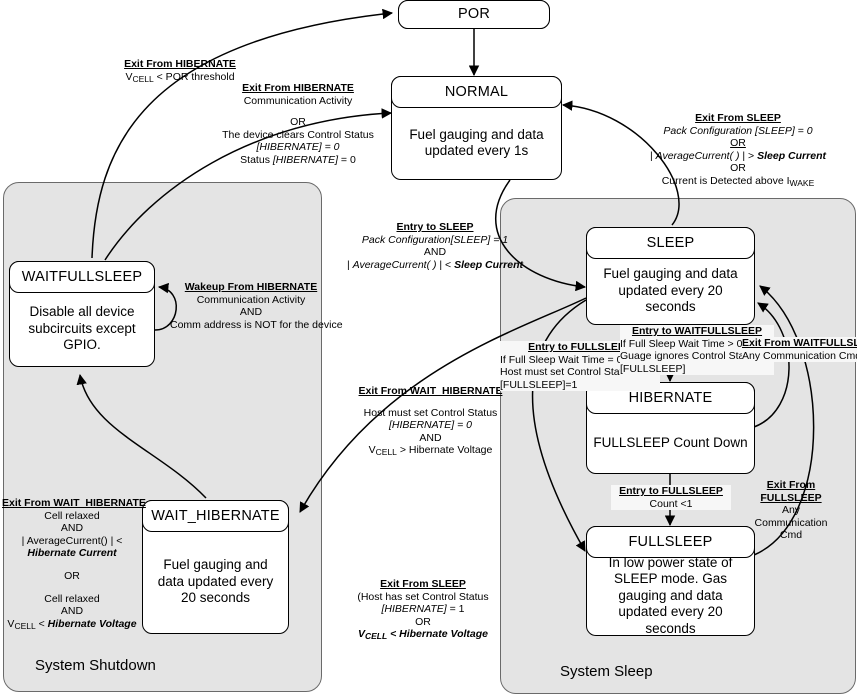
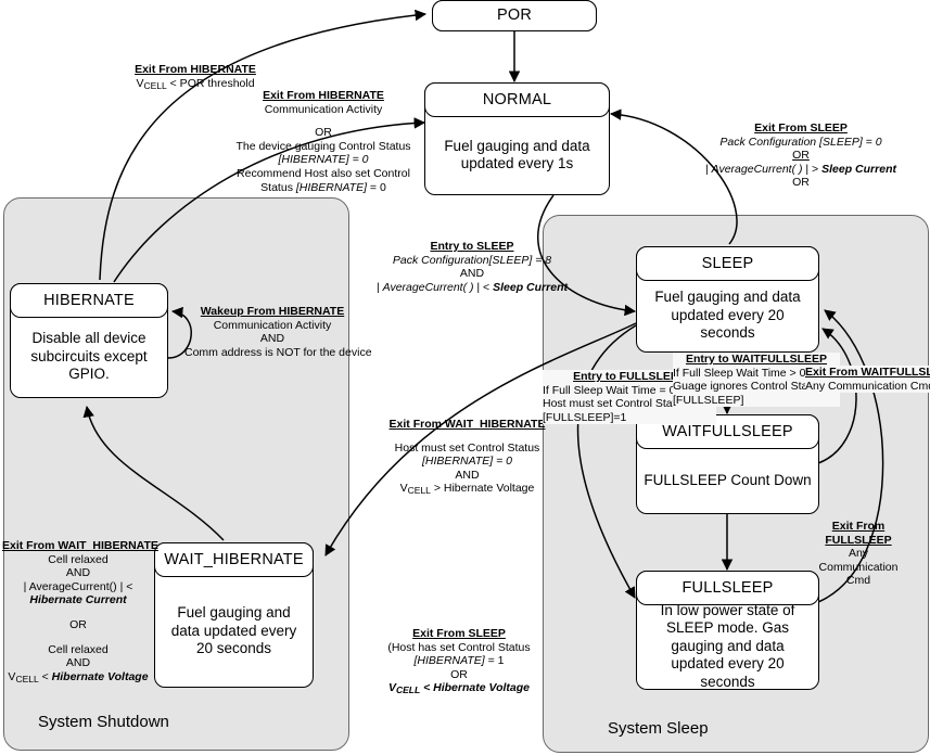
  System Shutdown
  System Sleep
  POR
  NORMAL
  Fuel gauging and data updated every 1s
- WAITFULLSLEEP
+ HIBERNATE
  Disable all device subcircuits except GPIO.
  WAIT_HIBERNATE
  Fuel gauging and data updated every 20 seconds
  SLEEP
  Fuel gauging and data updated every 20 seconds
- HIBERNATE
+ WAITFULLSLEEP
  FULLSLEEP Count Down
  FULLSLEEP
  In low power state of SLEEP mode. Gas gauging and data updated every 20 seconds
  Exit From HIBERNATE
  VCELL < POR threshold
  Exit From HIBERNATE
  Communication Activity
  OR
- The device clears Control Status
+ The device gauging Control Status
  [HIBERNATE] = 0
+ Recommend Host also set Control
  Status [HIBERNATE] = 0
  Exit From SLEEP
  Pack Configuration [SLEEP] = 0
  OR
  | AverageCurrent( ) | > Sleep Current
  OR
- Current is Detected above IWAKE
  Entry to SLEEP
- Pack Configuration[SLEEP] = 1
+ Pack Configuration[SLEEP] = 8
  AND
  | AverageCurrent( ) | < Sleep Current
  Wakeup From HIBERNATE
  Communication Activity
  AND
  Comm address is NOT for the device
  Exit From WAIT_HIBERNATE
  Host must set Control Status
  [HIBERNATE] = 0
  AND
  VCELL > Hibernate Voltage
  Exit From WAIT_HIBERNATE
  Cell relaxed
  AND
  | AverageCurrent() | < Hibernate Current
  OR
  Cell relaxed
  AND
  VCELL < Hibernate Voltage
  Exit From SLEEP
  (Host has set Control Status
  [HIBERNATE] = 1
  OR
  VCELL < Hibernate Voltage
  Entry to FULLSLE
  If Full Sleep Wait Time =
  Host must set Control Sta
  [FULLSLEEP]=1
  Entry to WAITFULLSLEEP
  If Full Sleep Wait Time > 0
  Guage ignores Control St
  [FULLSLEEP]
  Exit From WAITFULLS
  Any Communication Cm
- Entry to FULLSLEEP
- Count <1
  Exit From FULLSLEEP
  Any Communication Cmd
